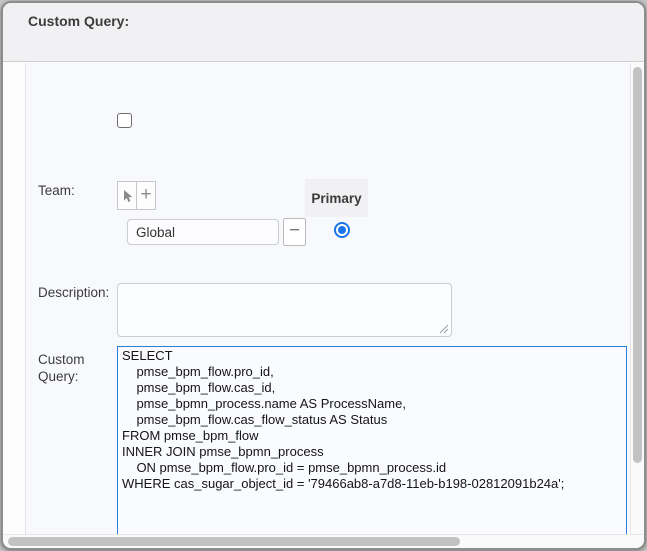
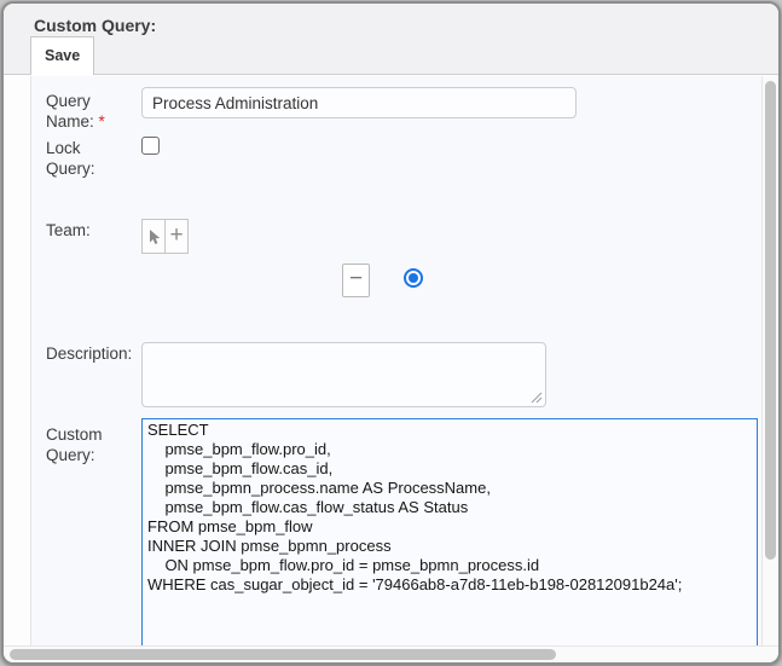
  Custom Query:
+ Save
+ Query Name: *
+ Process Administration
+ Lock Query:
  Team:
  +
- Primary
- Global
  −
  Description:
  Custom Query:
  SELECT
  pmse_bpm_flow.pro_id,
  pmse_bpm_flow.cas_id,
  pmse_bpmn_process.name AS ProcessName,
  pmse_bpm_flow.cas_flow_status AS Status
  FROM pmse_bpm_flow
  INNER JOIN pmse_bpmn_process
  ON pmse_bpm_flow.pro_id = pmse_bpmn_process.id
  WHERE cas_sugar_object_id = '79466ab8-a7d8-11eb-b198-02812091b24a';
